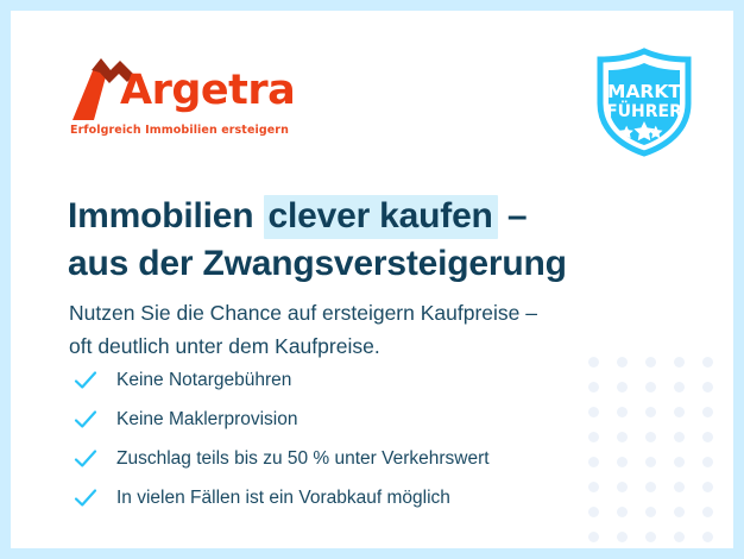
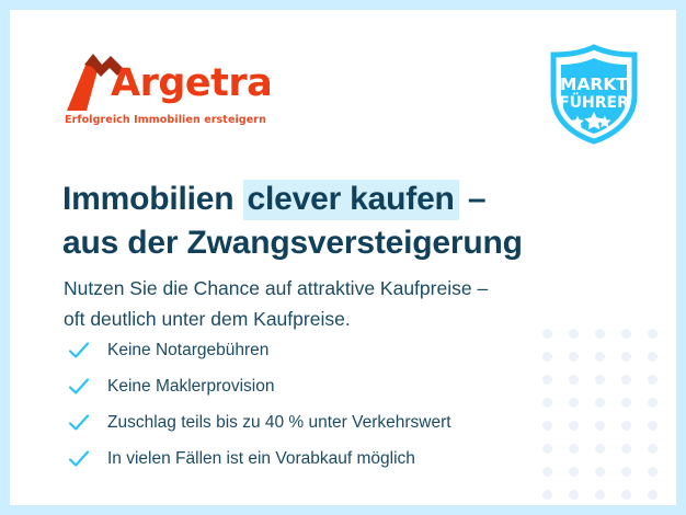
  Argetra
  Erfolgreich Immobilien ersteigern
  MARKT
  FÜHRER
  Immobilien clever kaufen –
  aus der Zwangsversteigerung
- Nutzen Sie die Chance auf ersteigern Kaufpreise –
+ Nutzen Sie die Chance auf attraktive Kaufpreise –
  oft deutlich unter dem Kaufpreise.
  Keine Notargebühren
  Keine Maklerprovision
- Zuschlag teils bis zu 50 % unter Verkehrswert
+ Zuschlag teils bis zu 40 % unter Verkehrswert
  In vielen Fällen ist ein Vorabkauf möglich
